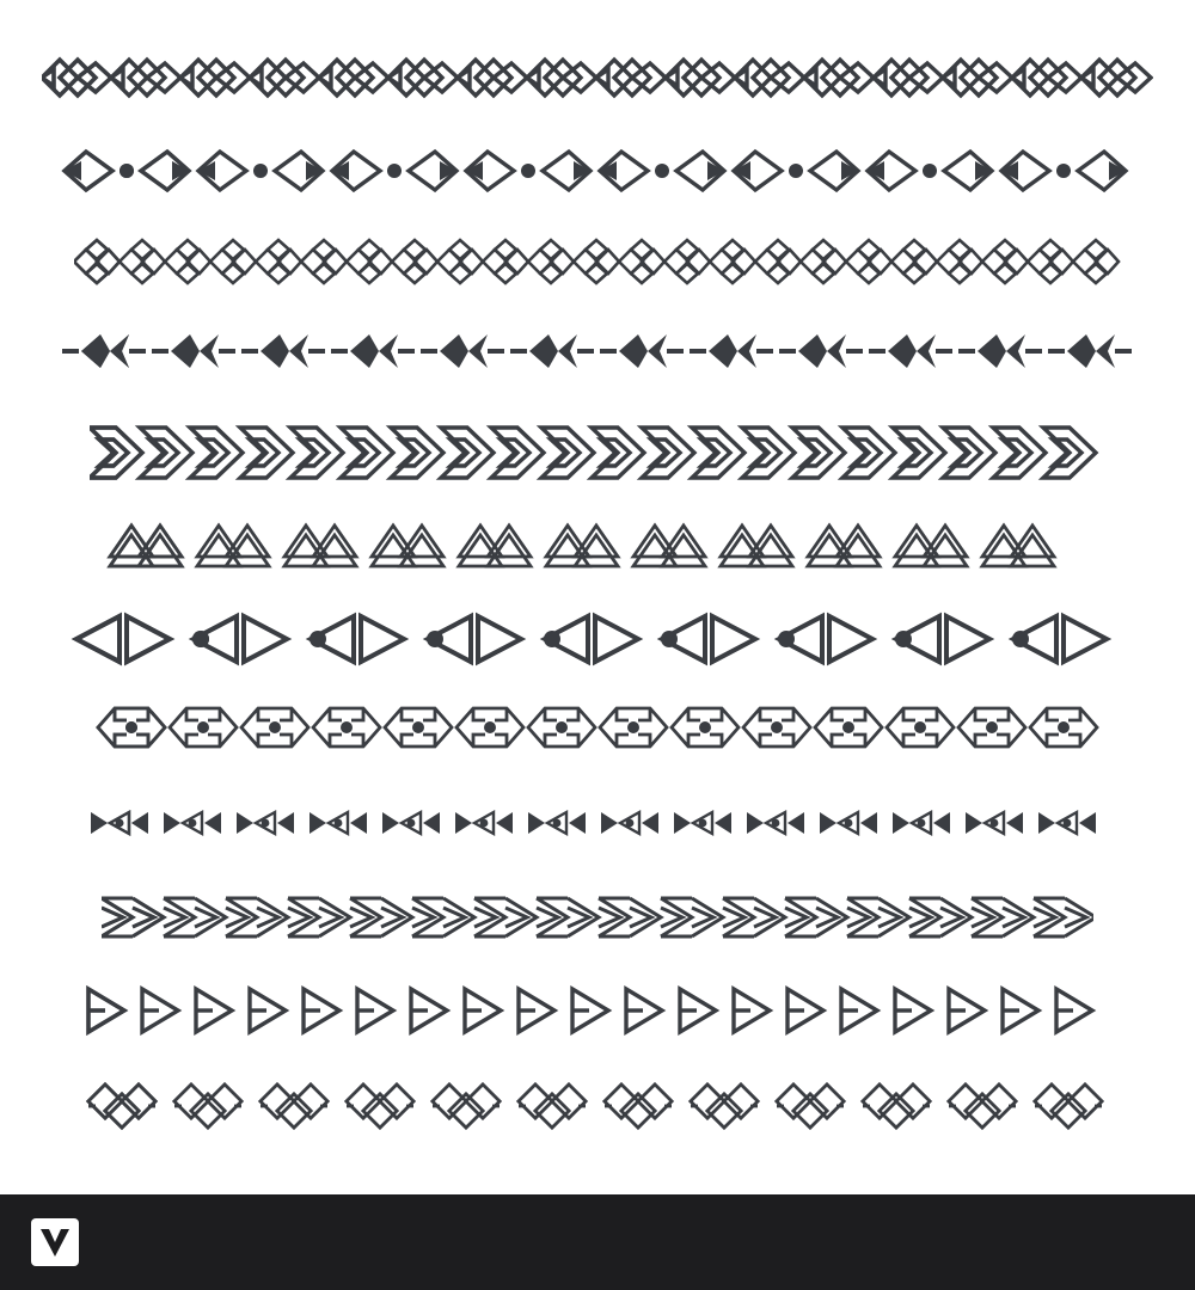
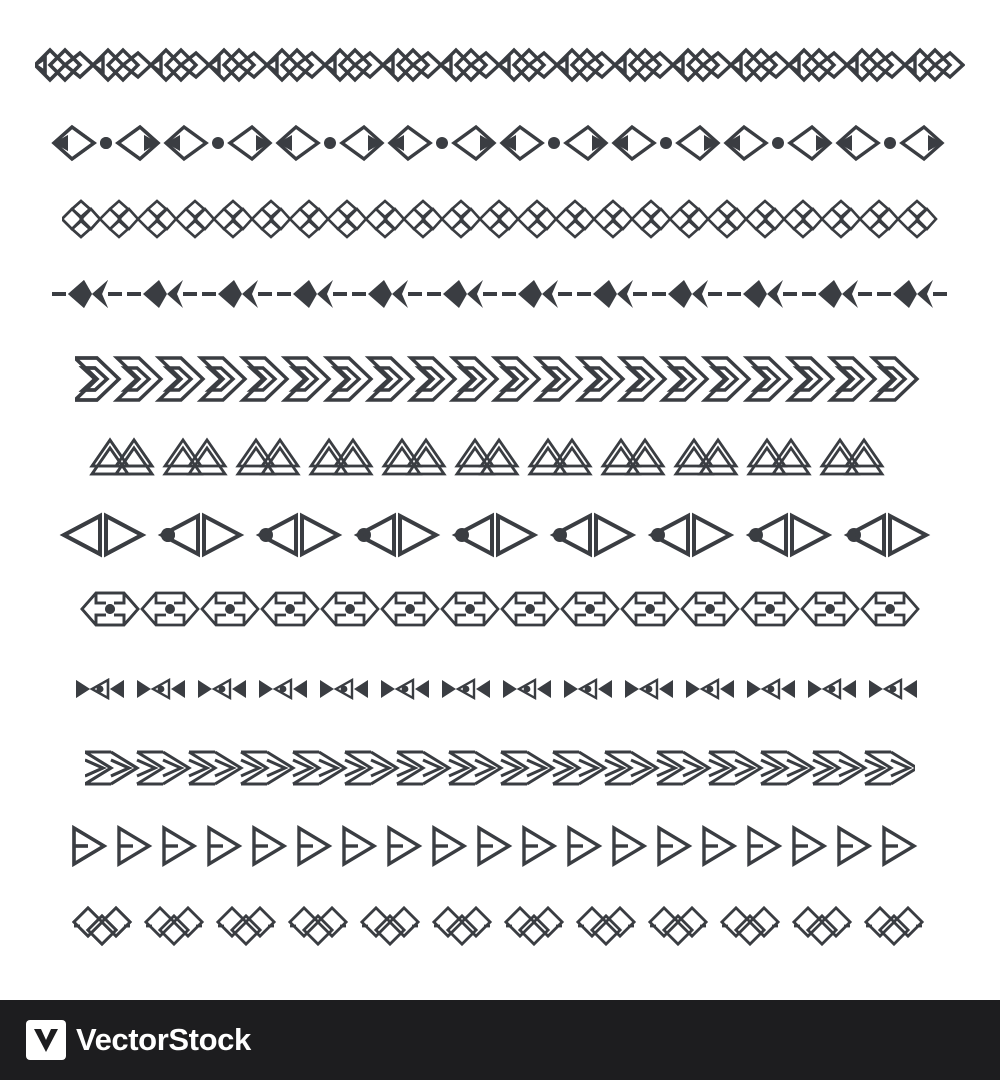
+ VectorStock
